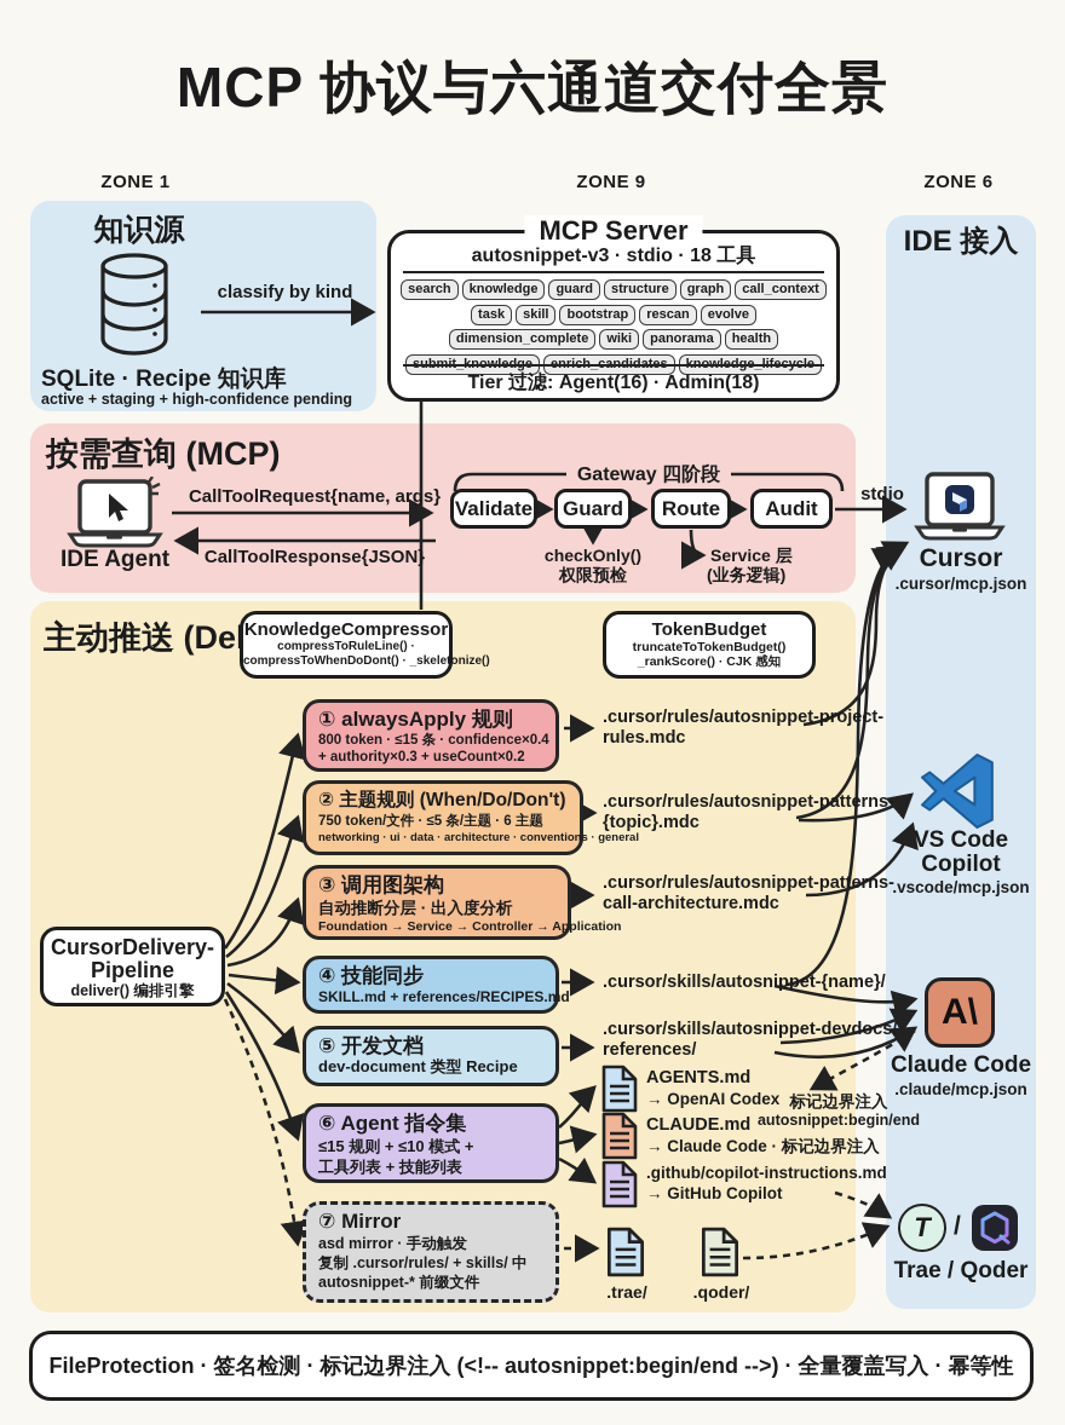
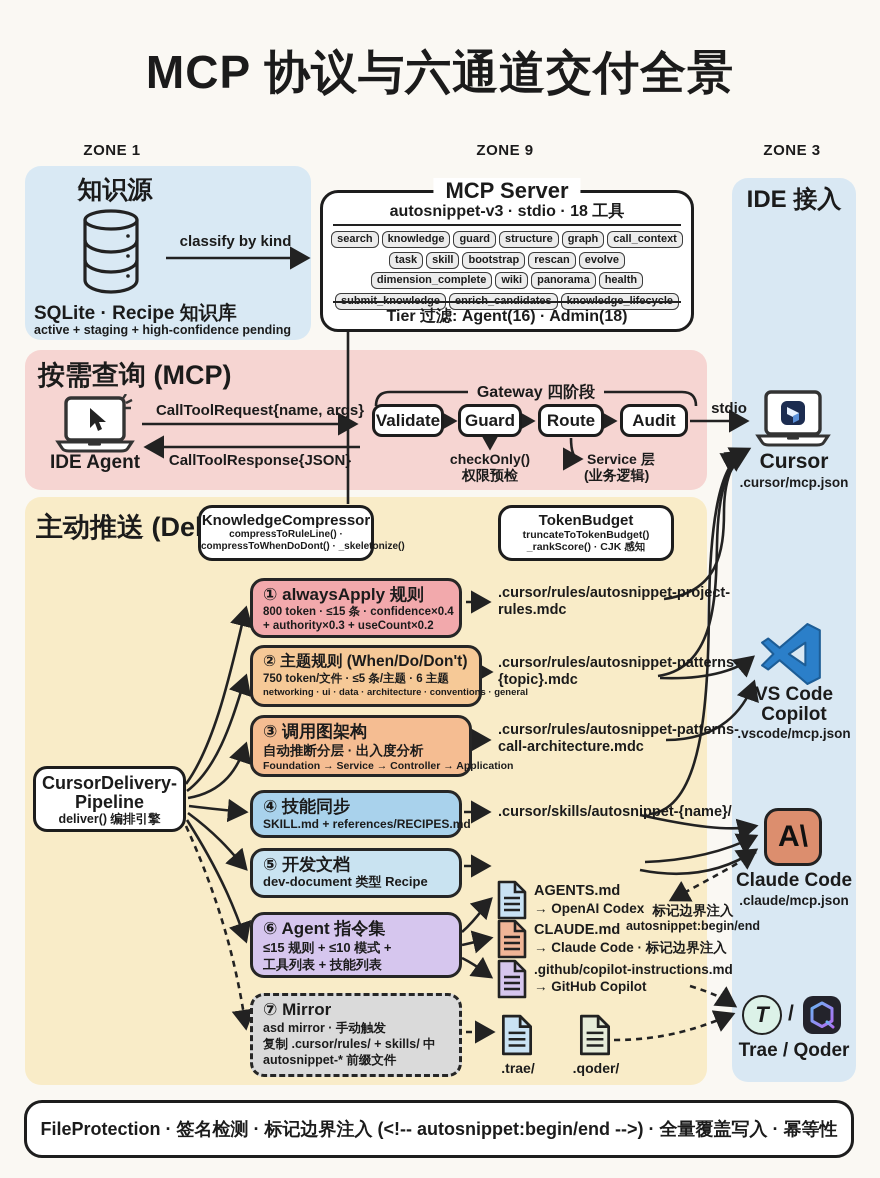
  MCP 协议与六通道交付全景
  ZONE 1
  ZONE 9
- ZONE 6
+ ZONE 3
  知识源
  classify by kind
  SQLite · Recipe 知识库
  active + staging + high-confidence pending
  MCP Server
  autosnippet-v3 · stdio · 18 工具
  search knowledge guard structure graph call_contexttask skill bootstrap rescan evolvedimension_complete wiki panorama healthsubmit_knowledge enrich_candidates knowledge_lifecycle
  Tier 过滤: Agent(16) · Admin(18)
  IDE 接入
  stdio
  Cursor
  .cursor/mcp.json
  VS Code
  Copilot
  .vscode/mcp.json
  A\
  Claude Code
  .claude/mcp.json
  T
  /
  Trae / Qoder
  按需查询 (MCP)
  IDE Agent
  CallToolRequest{name, args}
  CallToolResponse{JSON}
  Gateway 四阶段
  Validate
  Guard
  Route
  Audit
  checkOnly()
  权限预检
  Service 层
  (业务逻辑)
  KnowledgeCompressor
  compressToRuleLine() ·
  compressToWhenDoDont() · _skeletonize()
  TokenBudget
  truncateToTokenBudget()
  _rankScore() · CJK 感知
  CursorDelivery-
  Pipeline
  deliver() 编排引擎
  ① alwaysApply 规则
  800 token · ≤15 条 · confidence×0.4
  + authority×0.3 + useCount×0.2
  ② 主题规则 (When/Do/Don't)
  750 token/文件 · ≤5 条/主题 · 6 主题
  networking · ui · data · architecture · conventions · general
  ③ 调用图架构
  自动推断分层 · 出入度分析
  Foundation → Service → Controller → Application
  ④ 技能同步
  SKILL.md + references/RECIPES.md
  ⑤ 开发文档
  dev-document 类型 Recipe
  ⑥ Agent 指令集
  ≤15 规则 + ≤10 模式 +
  工具列表 + 技能列表
  ⑦ Mirror
  asd mirror · 手动触发
  复制 .cursor/rules/ + skills/ 中
  autosnippet-* 前缀文件
  .cursor/rules/autosnippet-project-
  rules.mdc
  .cursor/rules/autosnippet-patterns-
  {topic}.mdc
  .cursor/rules/autosnippet-patterns-
  call-architecture.mdc
  .cursor/skills/autosnippet-{name}/
- .cursor/skills/autosnippet-devdocs/
- references/
  AGENTS.md
  → OpenAI Codex
  CLAUDE.md
  → Claude Code · 标记边界注入
  .github/copilot-instructions.md
  → GitHub Copilot
  标记边界注入
  autosnippet:begin/end
  .trae/
  .qoder/
  FileProtection · 签名检测 · 标记边界注入 (<!-- autosnippet:begin/end -->) · 全量覆盖写入 · 幂等性
